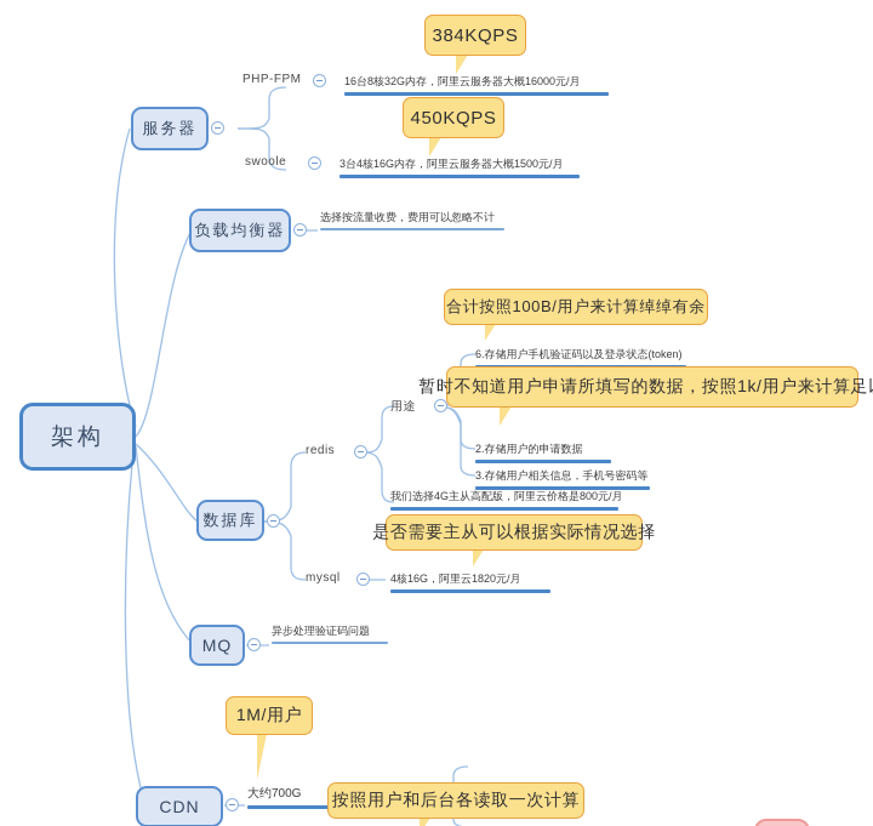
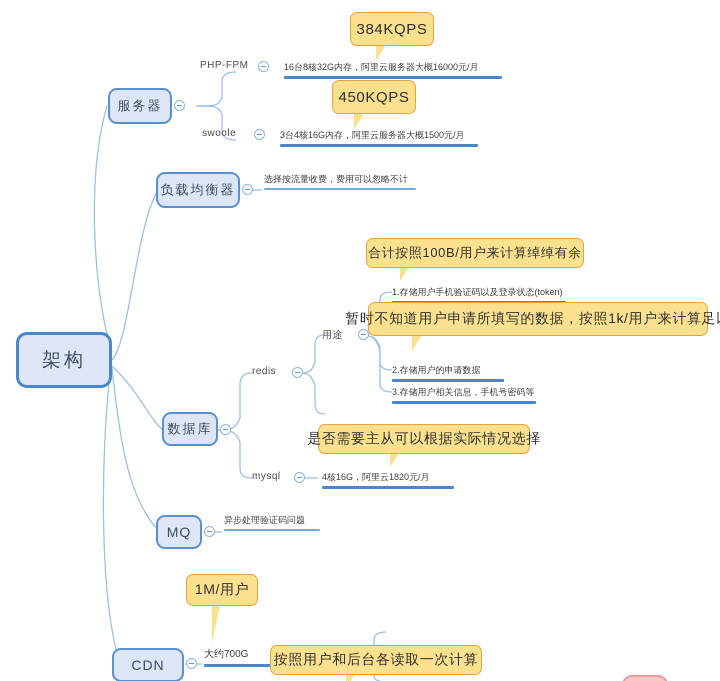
  架构
  服务器
  PHP-FPM
  16台8核32G内存，阿里云服务器大概16000元/月
  384KQPS
  swoole
  3台4核16G内存，阿里云服务器大概1500元/月
  450KQPS
  负载均衡器
  选择按流量收费，费用可以忽略不计
  数据库
  redis
  用途
- 6.存储用户手机验证码以及登录状态(token)
+ 1.存储用户手机验证码以及登录状态(token)
  2.存储用户的申请数据
  3.存储用户相关信息，手机号密码等
  合计按照100B/用户来计算绰绰有余
  暂时不知道用户申请所填写的数据，按照1k/用户来计算足
- 我们选择4G主从高配版，阿里云价格是800元/月
  是否需要主从可以根据实际情况选择
  mysql
  4核16G，阿里云1820元/月
  MQ
  异步处理验证码问题
  CDN
  大约700G
  1M/用户
  按照用户和后台各读取一次计算
